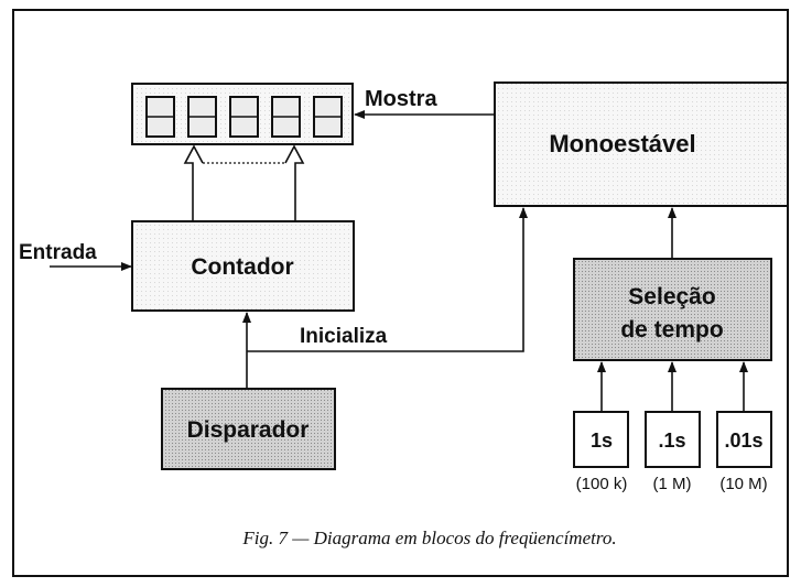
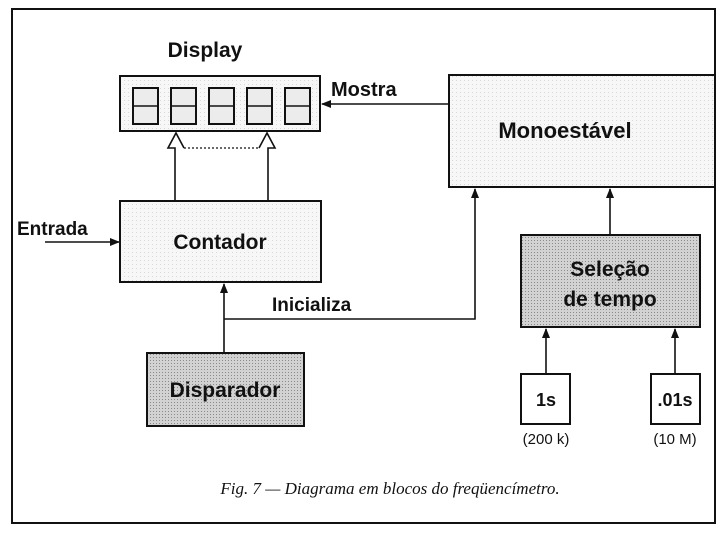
+ Display
  Contador
  Entrada
  Disparador
  Inicializa
  Monoestável
  Mostra
  Seleção
  de tempo
  1s
- (100 k)
+ (200 k)
- .1s
- (1 M)
  .01s
  (10 M)
  Fig. 7 — Diagrama em blocos do freqüencímetro.
